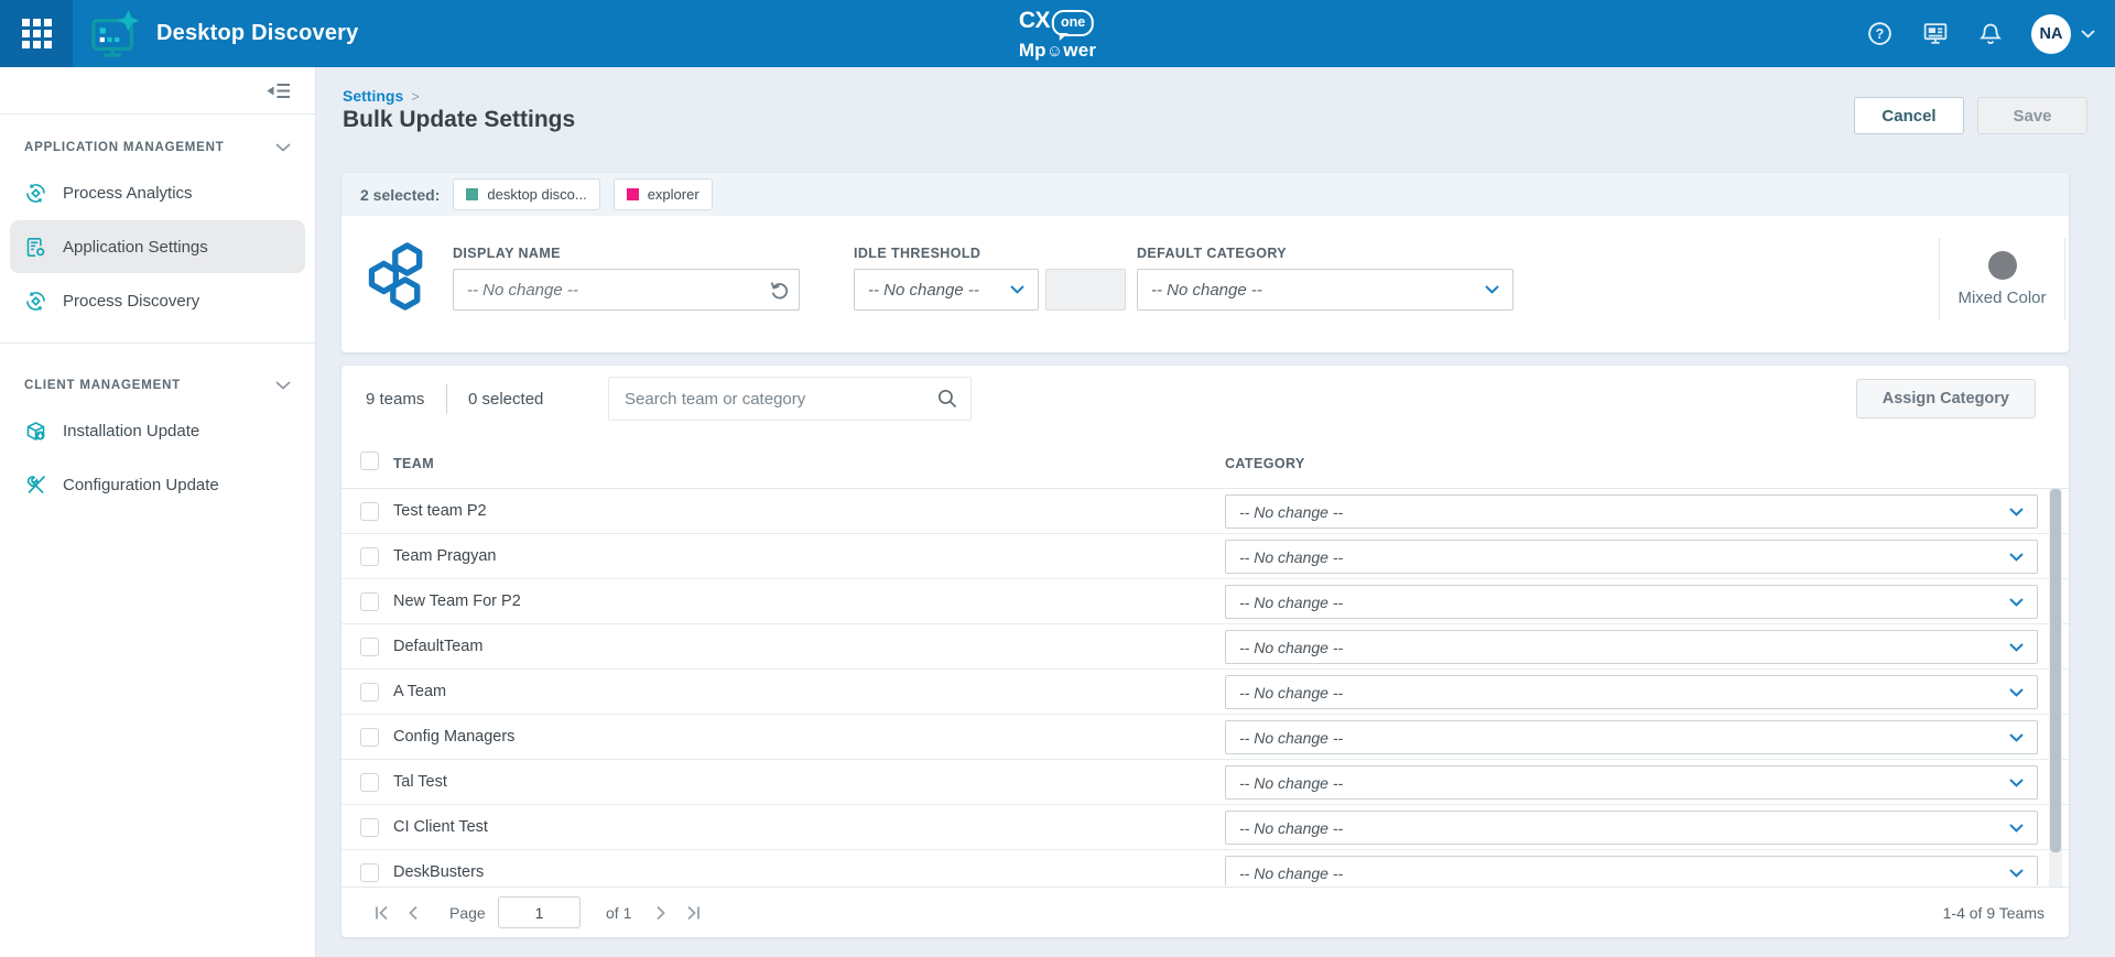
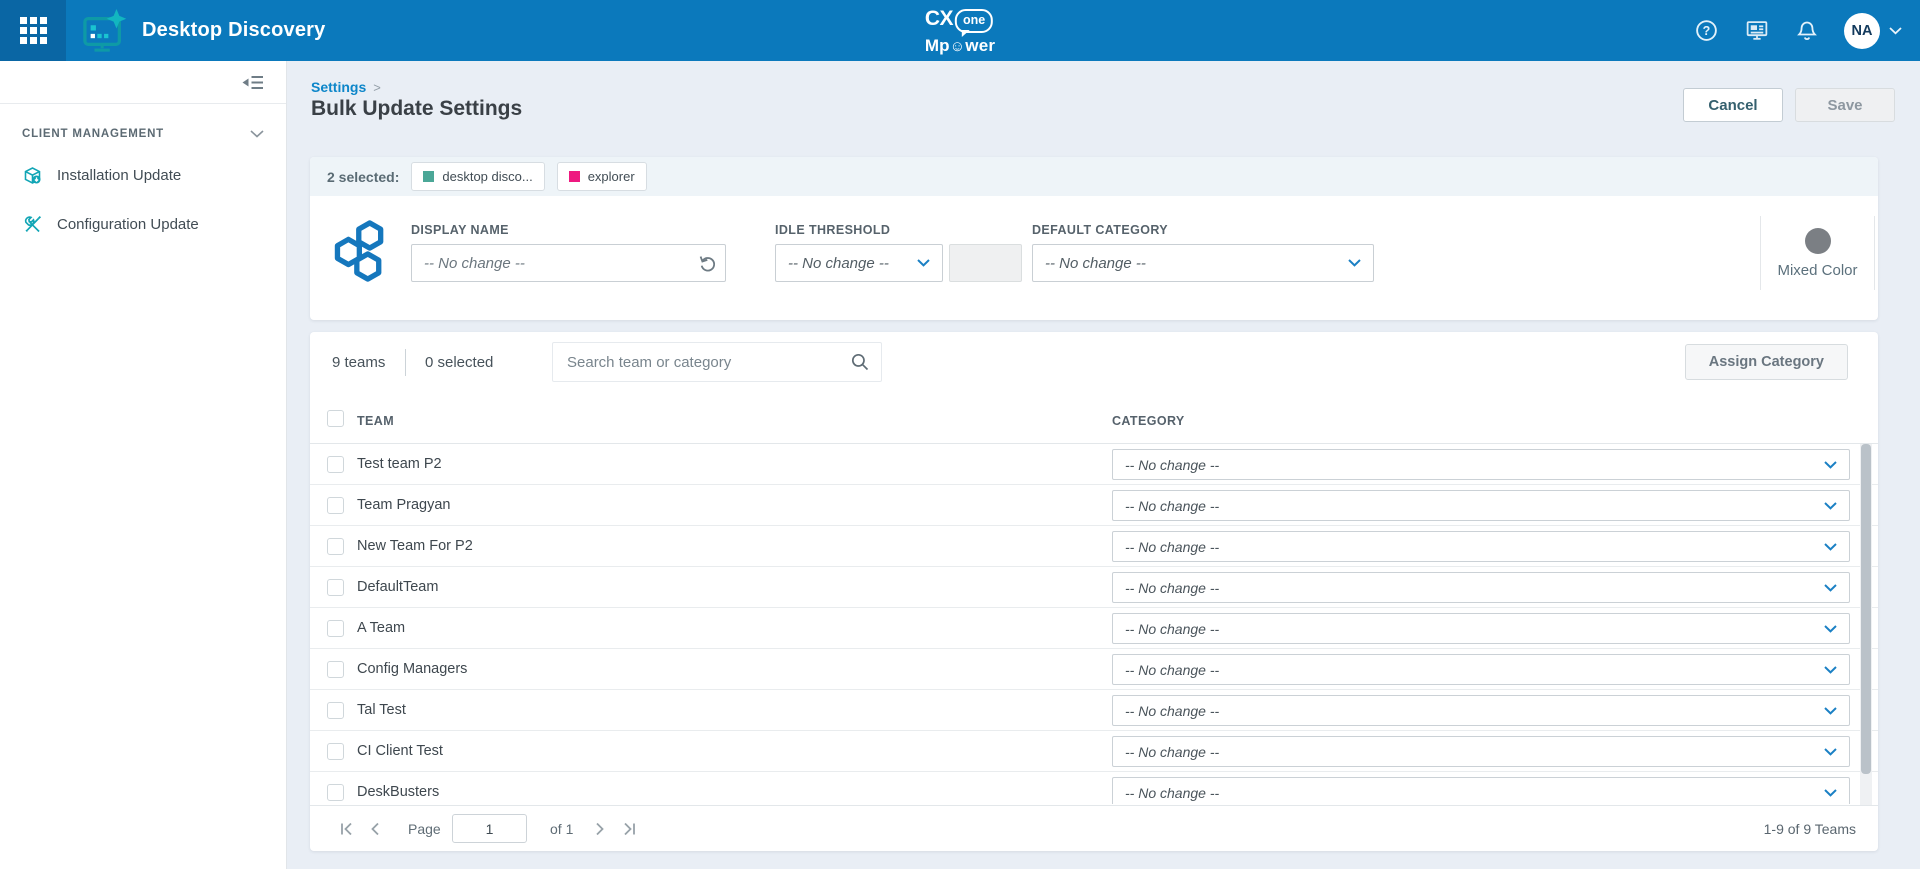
  Desktop Discovery
  CX
  one
  Mp☺wer
  ?
  NA
- APPLICATION MANAGEMENT
- Process Analytics
- Application Settings
- Process Discovery
  CLIENT MANAGEMENT
  Installation Update
  Configuration Update
  Settings >
  Bulk Update Settings
  Cancel
  Save
  2 selected:
  desktop disco...
  explorer
  DISPLAY NAME
  -- No change --
  IDLE THRESHOLD
  -- No change --
  DEFAULT CATEGORY
  -- No change --
  Mixed Color
  9 teams
  0 selected
  Search team or category
  Assign Category
  TEAM
  CATEGORY
  Test team P2
  -- No change --
  Team Pragyan
  -- No change --
  New Team For P2
  -- No change --
  DefaultTeam
  -- No change --
  A Team
  -- No change --
  Config Managers
  -- No change --
  Tal Test
  -- No change --
  CI Client Test
  -- No change --
  DeskBusters
  -- No change --
  Page
  1
  of 1
- 1-4 of 9 Teams
+ 1-9 of 9 Teams
